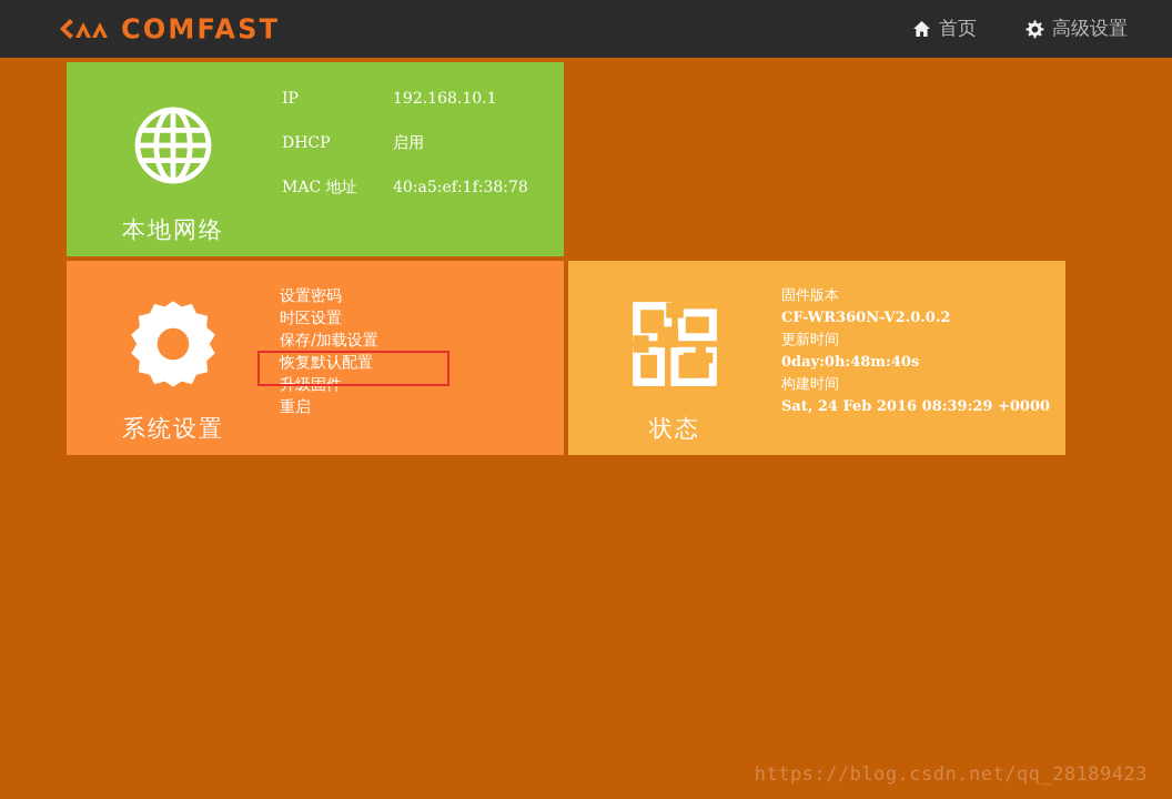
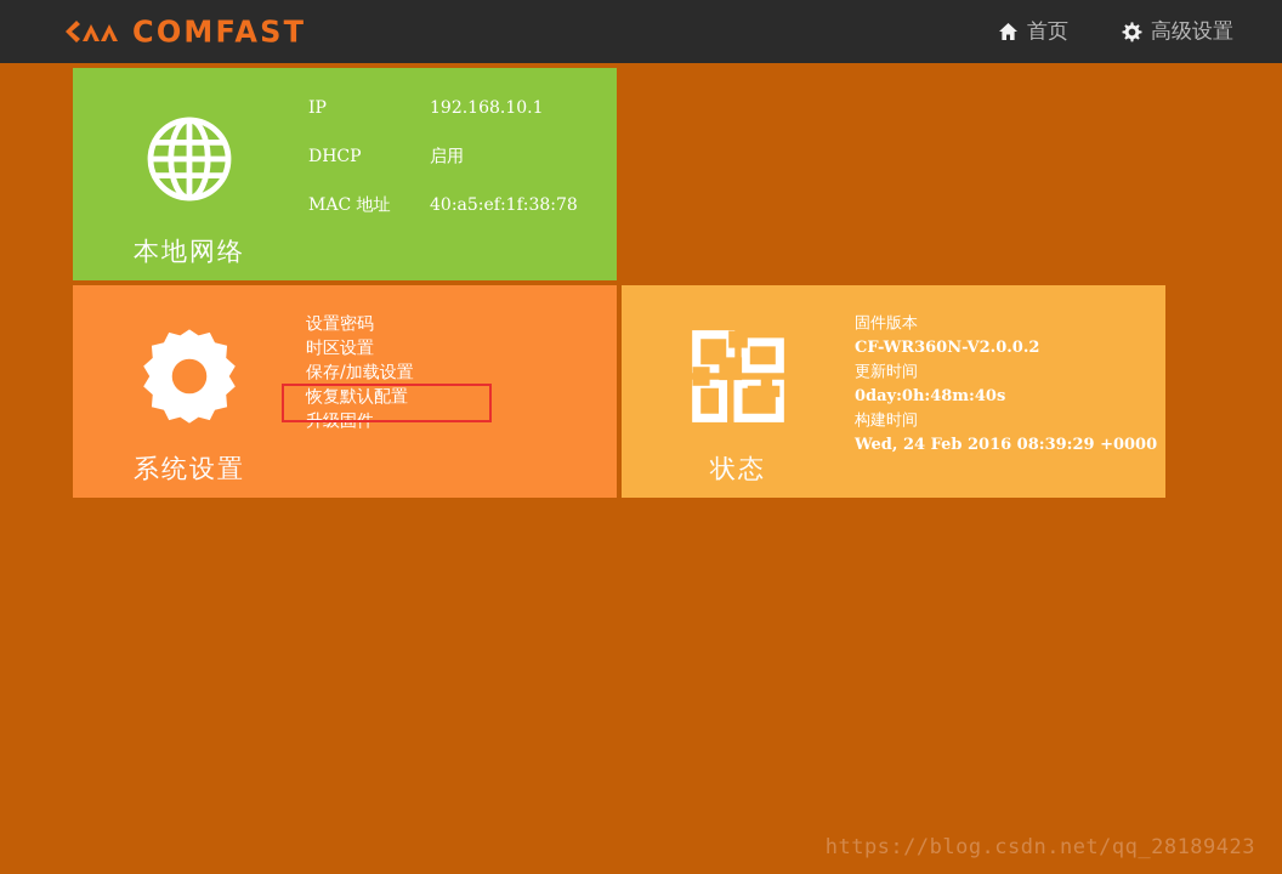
  COMFAST
  首页
  高级设置
  本地网络
  IP	192.168.10.1
  DHCP	启用
  MAC 地址	40:a5:ef:1f:38:78
  系统设置
  设置密码
  时区设置
  保存/加载设置
  恢复默认配置
  升级固件
- 重启
  状态
  固件版本
  CF-WR360N-V2.0.0.2
  更新时间
  0day:0h:48m:40s
  构建时间
- Sat, 24 Feb 2016 08:39:29 +0000
+ Wed, 24 Feb 2016 08:39:29 +0000
  https://blog.csdn.net/qq_28189423
